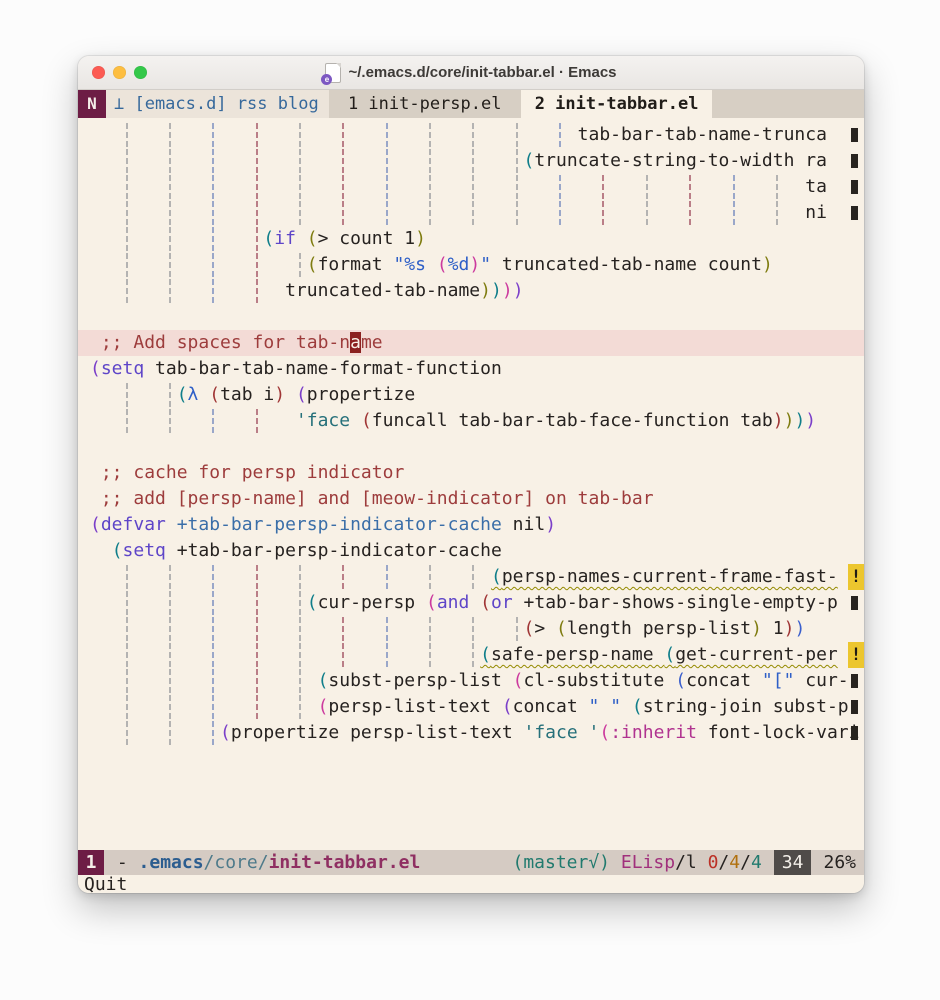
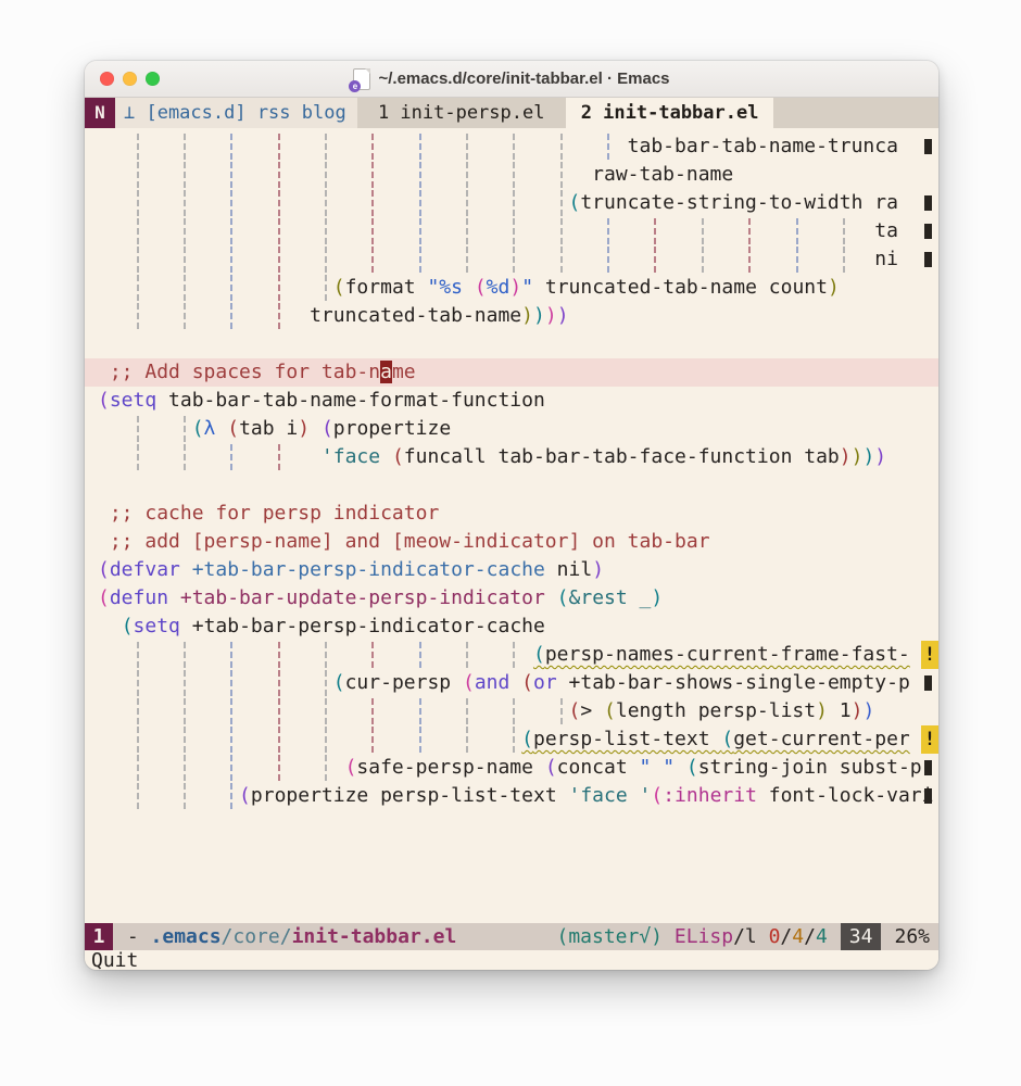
  e
  ~/.emacs.d/core/init-tabbar.el · Emacs
  N
  ⊥ [emacs.d] rss blog
  1 init-persp.el
  2 init-tabbar.el
  tab-bar-tab-name-trunca
+ raw-tab-name
  (truncate-string-to-width ra
  ta
  ni
- (if (> count 1)
  (format "%s (%d)" truncated-tab-name count)
  truncated-tab-name))))
  ;; Add spaces for tab-name
  (setq tab-bar-tab-name-format-function
  (λ (tab i) (propertize
  'face (funcall tab-bar-tab-face-function tab))))
  ;; cache for persp indicator
  ;; add [persp-name] and [meow-indicator] on tab-bar
  (defvar +tab-bar-persp-indicator-cache nil)
+ (defun +tab-bar-update-persp-indicator (&rest _)
  (setq +tab-bar-persp-indicator-cache
  (persp-names-current-frame-fast-
  !
  (cur-persp (and (or +tab-bar-shows-single-empty-p
  (> (length persp-list) 1))
- (safe-persp-name (get-current-per
+ (persp-list-text (get-current-per
  !
- (subst-persp-list (cl-substitute (concat "[" cur-
- (persp-list-text (concat " " (string-join subst-p
+ (safe-persp-name (concat " " (string-join subst-p
  (propertize persp-list-text 'face '(:inherit font-lock-var
  1
  - .emacs/core/init-tabbar.el
  (master√) ELisp/l 0/4/4
  34
  26%
  Quit
